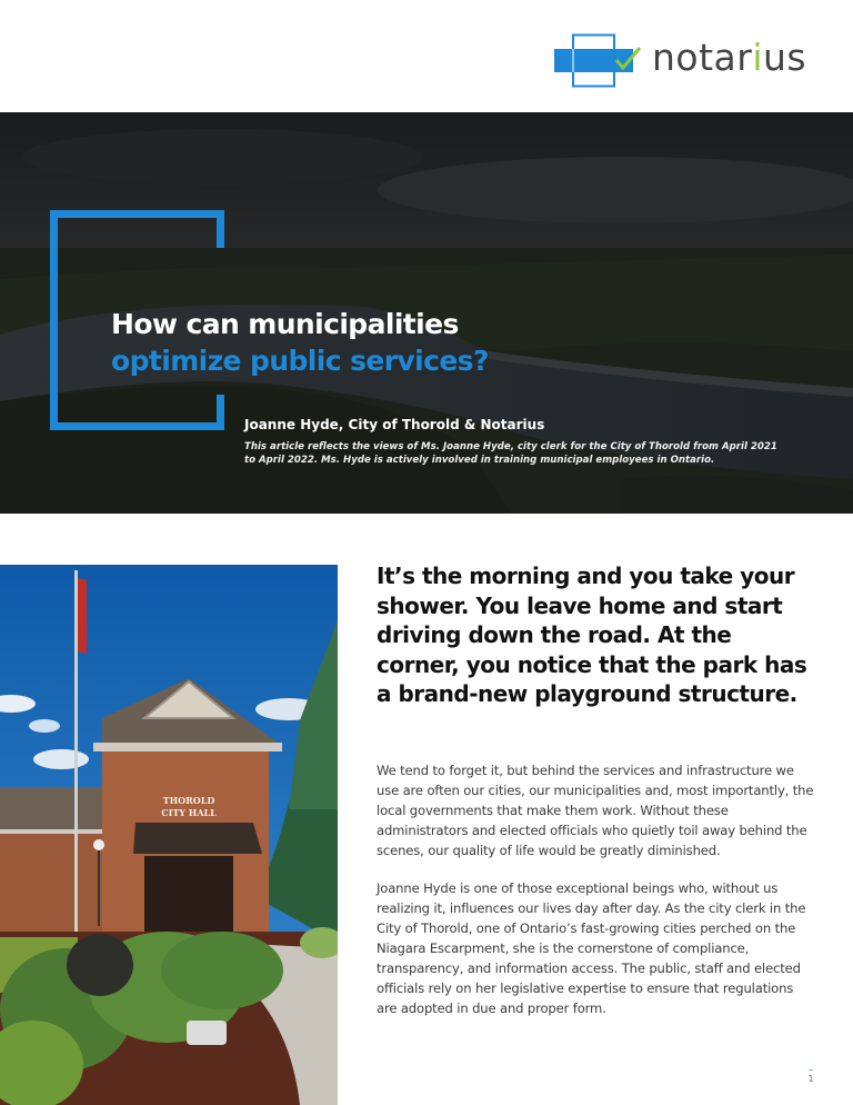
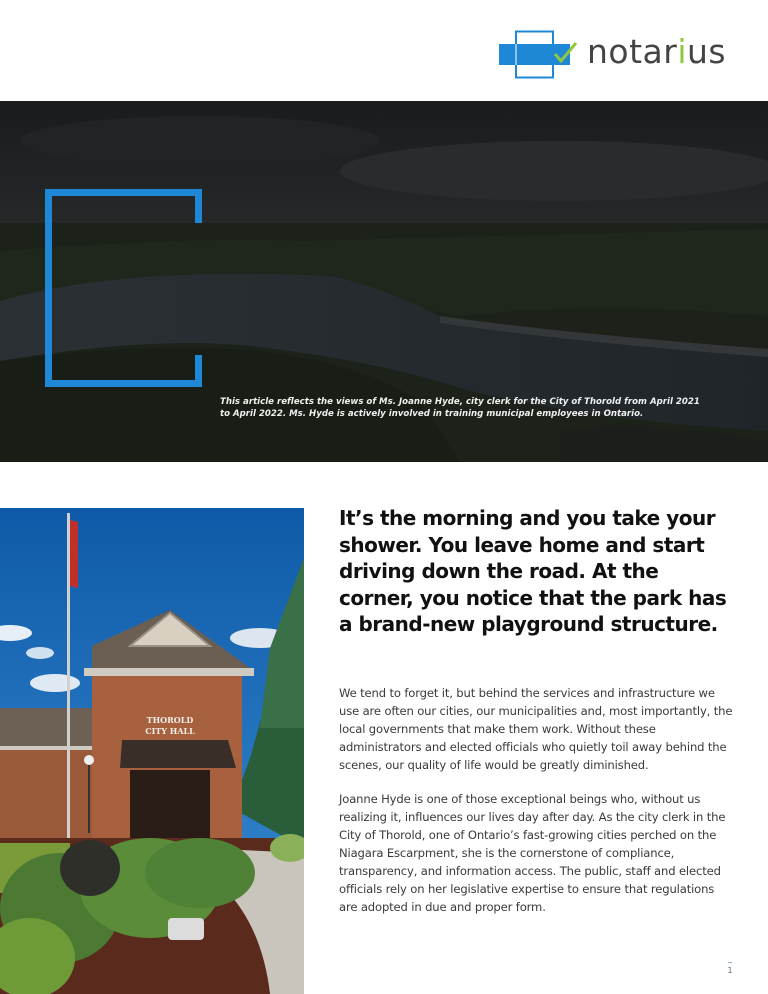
  notarius
- How can municipalities
- optimize public services?
- Joanne Hyde, City of Thorold & Notarius
  This article reflects the views of Ms. Joanne Hyde, city clerk for the City of Thorold from April 2021 to April 2022. Ms. Hyde is actively involved in training municipal employees in Ontario.
  THOROLD
  CITY HALL
  It’s the morning and you take your shower. You leave home and start driving down the road. At the corner, you notice that the park has a brand-new playground structure.
  We tend to forget it, but behind the services and infrastructure we use are often our cities, our municipalities and, most importantly, the local governments that make them work. Without these administrators and elected officials who quietly toil away behind the scenes, our quality of life would be greatly diminished.
  Joanne Hyde is one of those exceptional beings who, without us realizing it, influences our lives day after day. As the city clerk in the City of Thorold, one of Ontario’s fast-growing cities perched on the Niagara Escarpment, she is the cornerstone of compliance, transparency, and information access. The public, staff and elected officials rely on her legislative expertise to ensure that regulations are adopted in due and proper form.
  1
